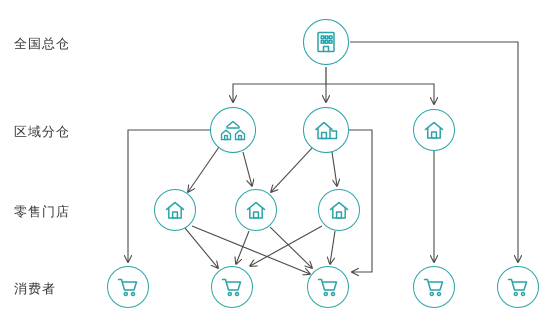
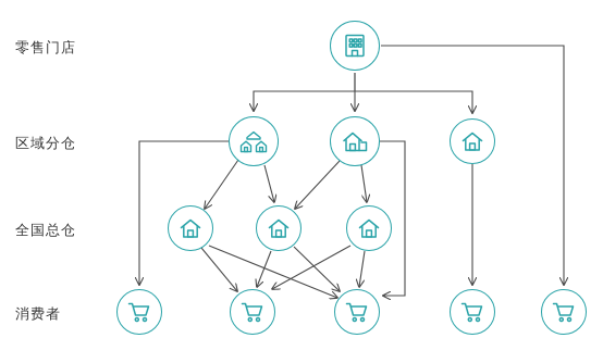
- 全国总仓
+ 零售门店
  区域分仓
- 零售门店
+ 全国总仓
  消费者
